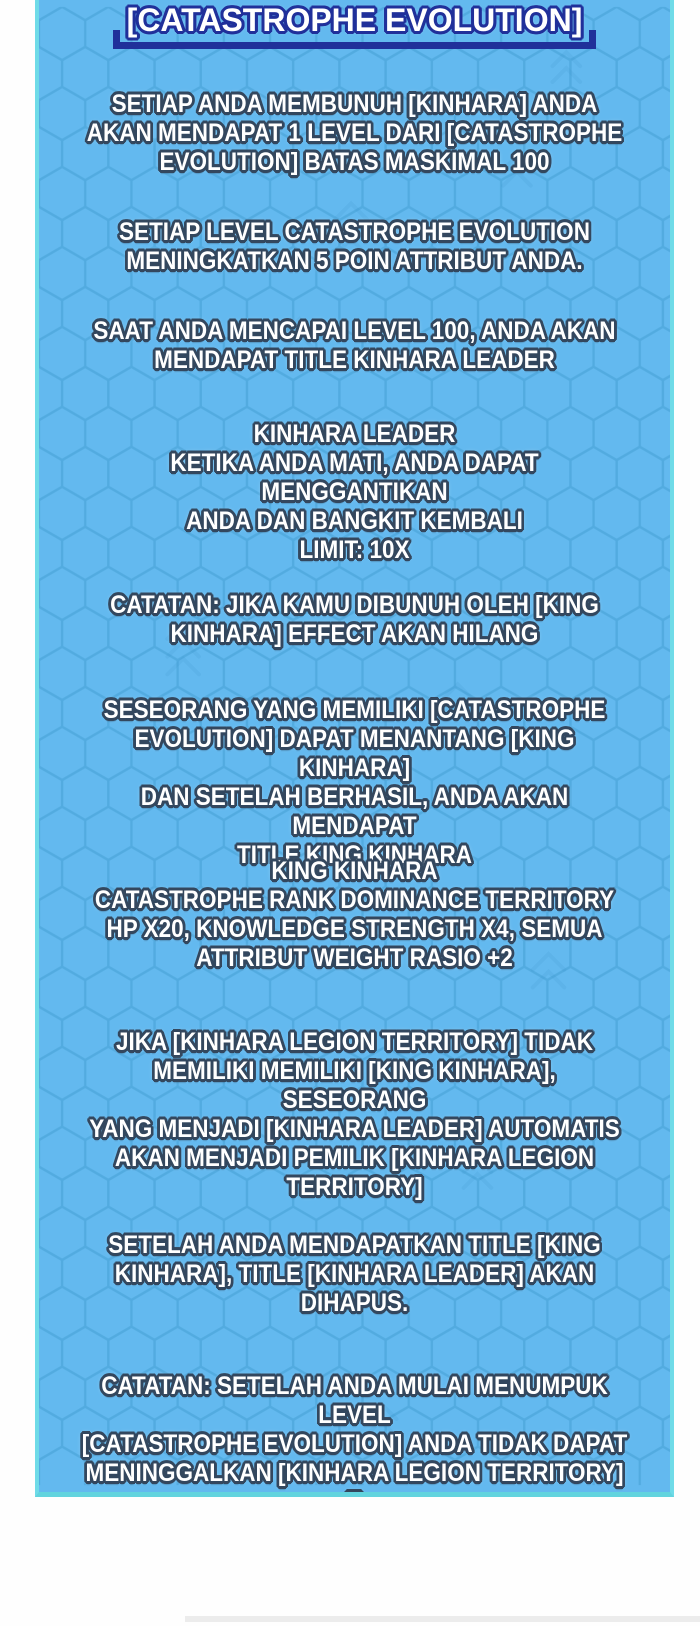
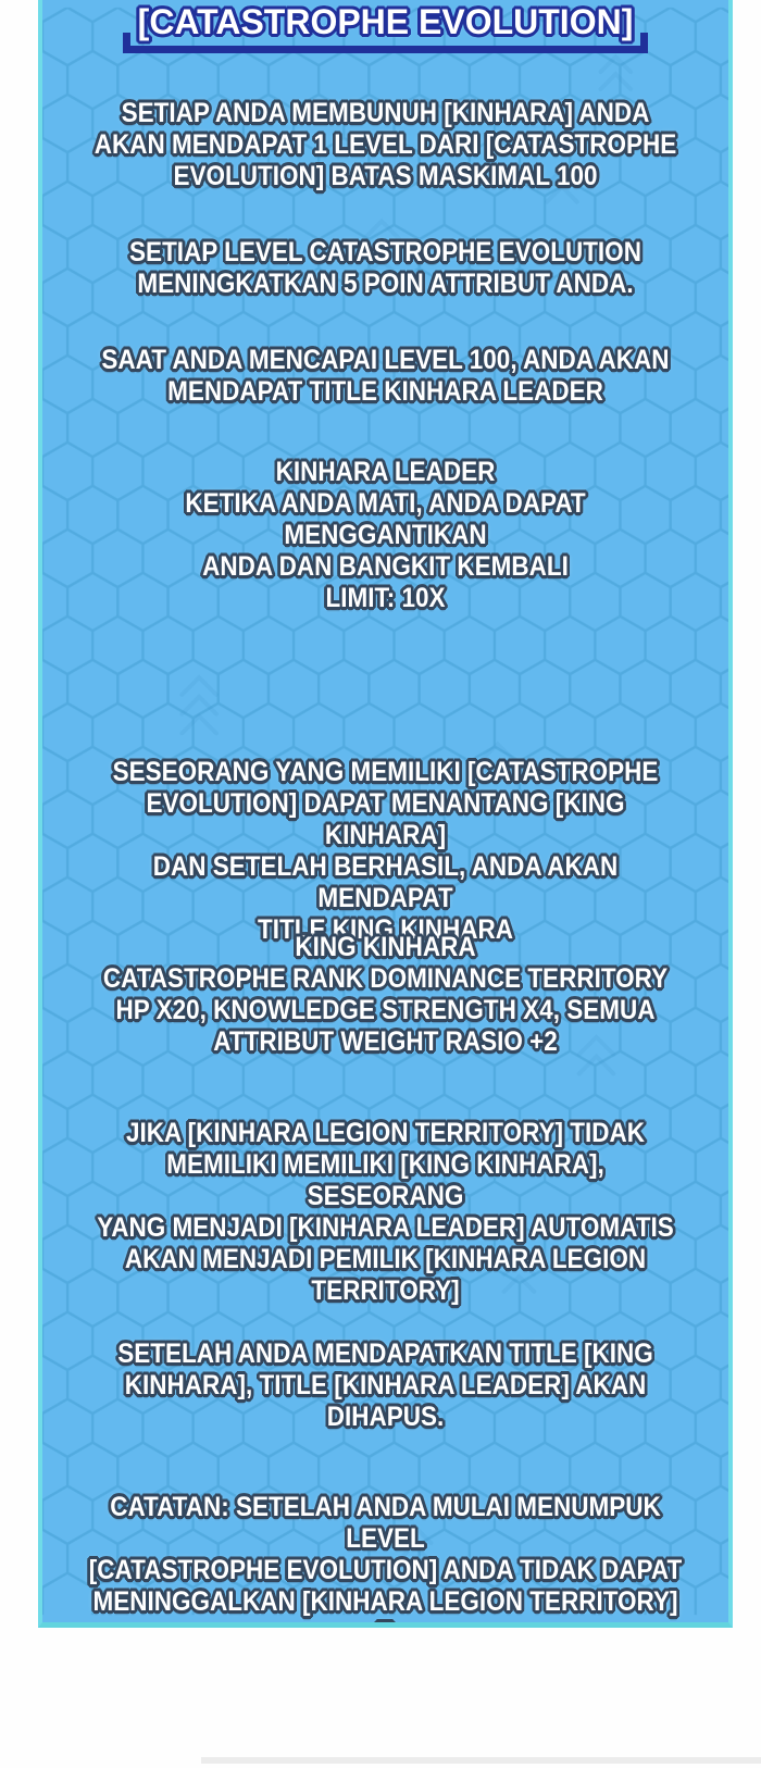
  [CATASTROPHE EVOLUTION]
  SETIAP ANDA MEMBUNUH [KINHARA] ANDA
  AKAN MENDAPAT 1 LEVEL DARI [CATASTROPHE
  EVOLUTION] BATAS MASKIMAL 100
  SETIAP LEVEL CATASTROPHE EVOLUTION
  MENINGKATKAN 5 POIN ATTRIBUT ANDA.
  SAAT ANDA MENCAPAI LEVEL 100, ANDA AKAN
  MENDAPAT TITLE KINHARA LEADER
  KINHARA LEADER
  KETIKA ANDA MATI, ANDA DAPAT MENGGANTIKAN
  ANDA DAN BANGKIT KEMBALI
  LIMIT: 10X
- CATATAN: JIKA KAMU DIBUNUH OLEH [KING
- KINHARA] EFFECT AKAN HILANG
  SESEORANG YANG MEMILIKI [CATASTROPHE
  EVOLUTION] DAPAT MENANTANG [KING KINHARA]
  DAN SETELAH BERHASIL, ANDA AKAN MENDAPAT
  TITLE KING KINHARA
  KING KINHARA
  CATASTROPHE RANK DOMINANCE TERRITORY
  HP X20, KNOWLEDGE STRENGTH X4, SEMUA
  ATTRIBUT WEIGHT RASIO +2
  JIKA [KINHARA LEGION TERRITORY] TIDAK
  MEMILIKI MEMILIKI [KING KINHARA], SESEORANG
  YANG MENJADI [KINHARA LEADER] AUTOMATIS
  AKAN MENJADI PEMILIK [KINHARA LEGION
  TERRITORY]
  SETELAH ANDA MENDAPATKAN TITLE [KING
  KINHARA], TITLE [KINHARA LEADER] AKAN
  DIHAPUS.
  CATATAN: SETELAH ANDA MULAI MENUMPUK LEVEL
  [CATASTROPHE EVOLUTION] ANDA TIDAK DAPAT
  MENINGGALKAN [KINHARA LEGION TERRITORY]
